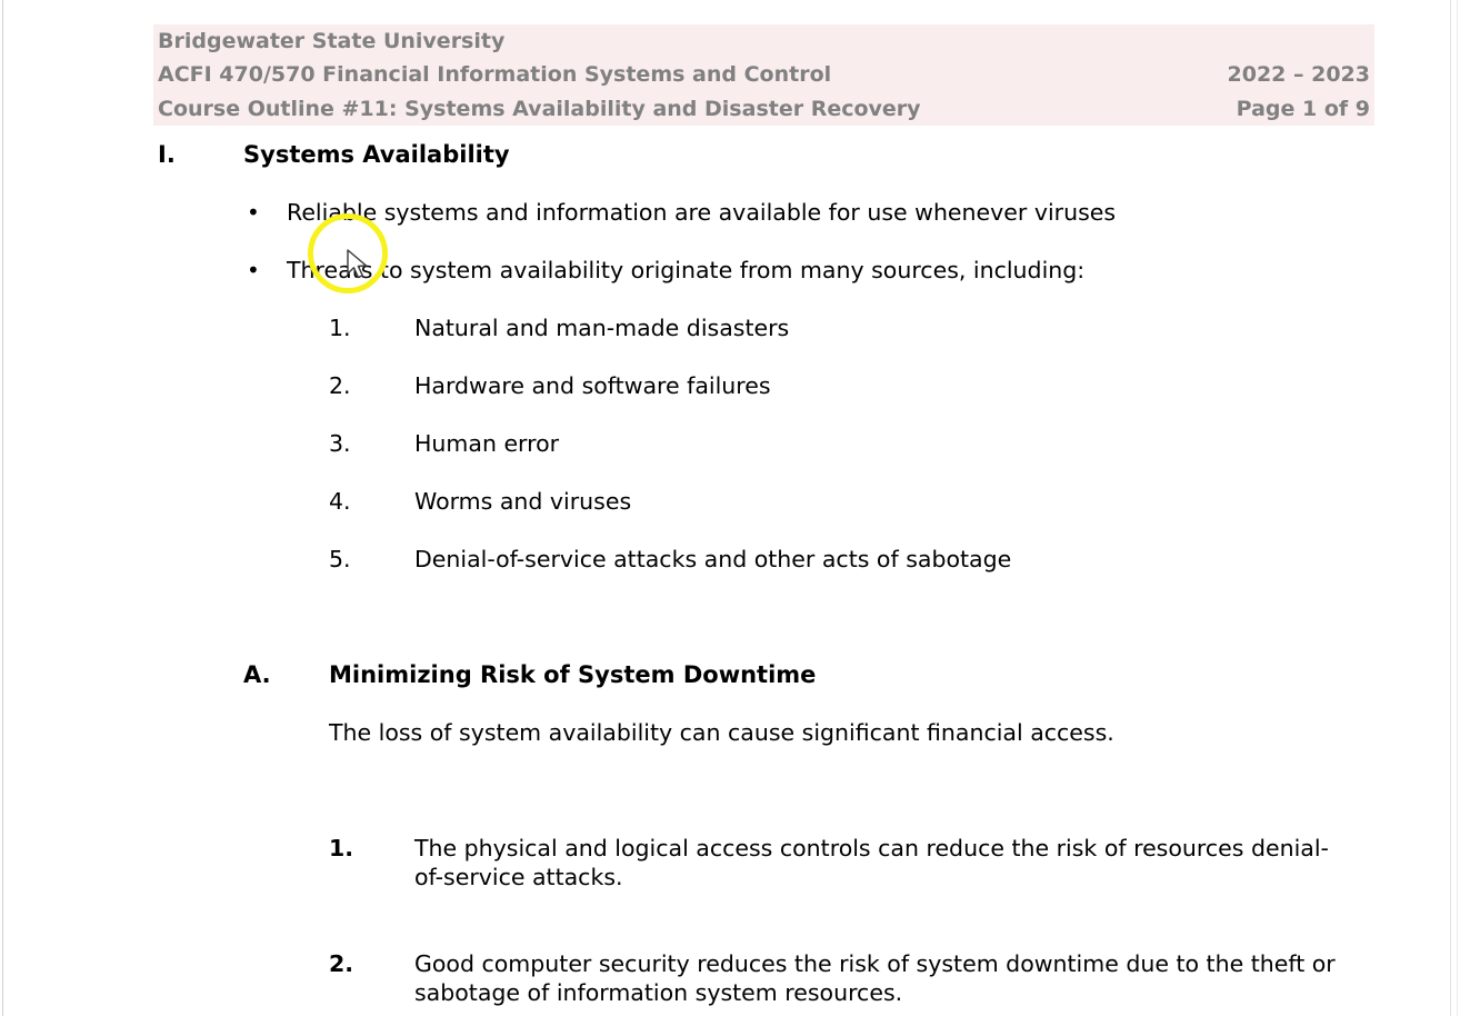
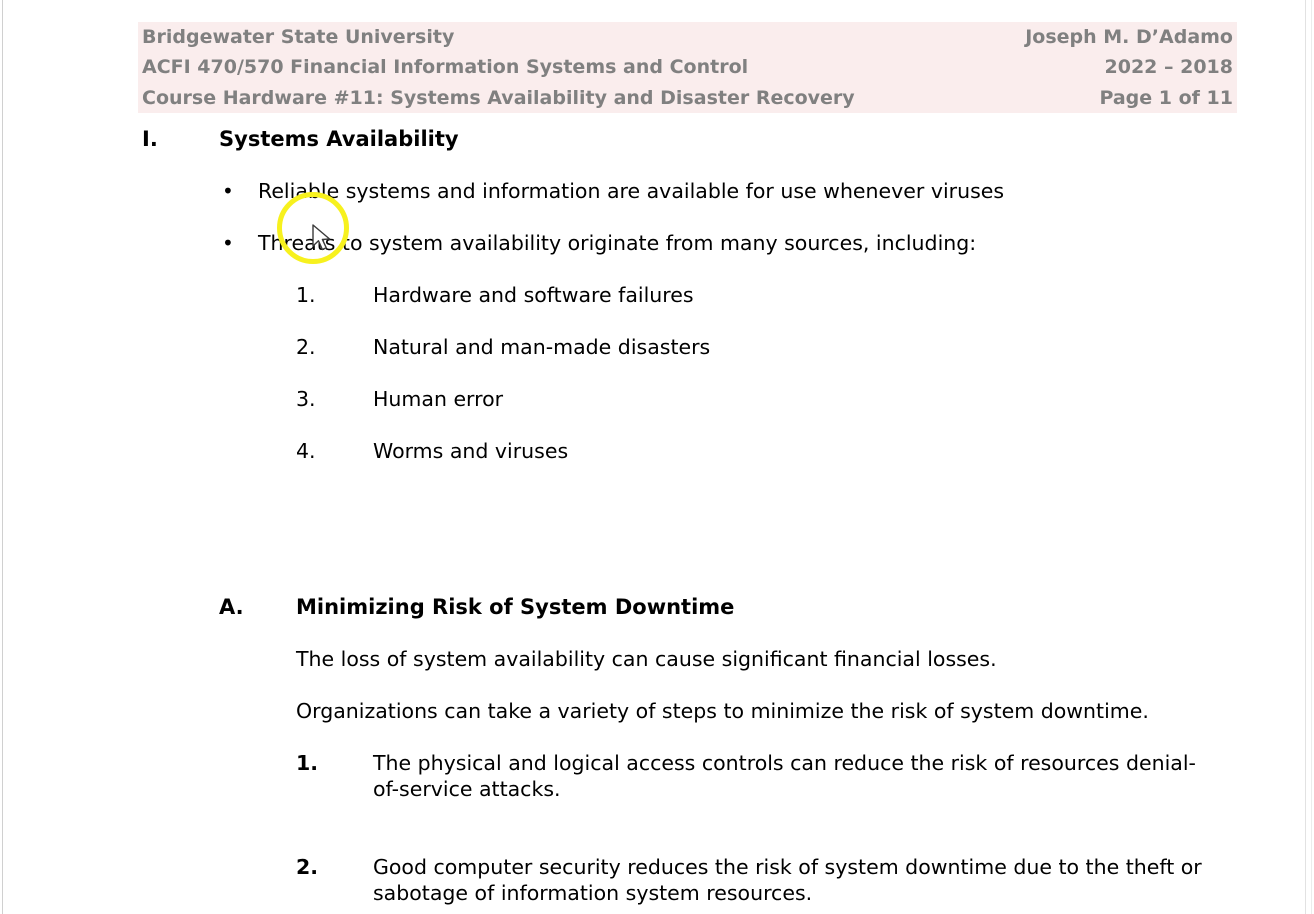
  Bridgewater State University
+ Joseph M. D’Adamo
  ACFI 470/570 Financial Information Systems and Control
- 2022 – 2023
+ 2022 – 2018
- Course Outline #11: Systems Availability and Disaster Recovery
+ Course Hardware #11: Systems Availability and Disaster Recovery
- Page 1 of 9
+ Page 1 of 11
  I.
  Systems Availability
  •
  Reliable systems and information are available for use whenever viruses
  •
  Threas to system availability originate from many sources, including:
  1.
- Natural and man-made disasters
+ Hardware and software failures
  2.
- Hardware and software failures
+ Natural and man-made disasters
  3.
  Human error
  4.
  Worms and viruses
- 5.
- Denial-of-service attacks and other acts of sabotage
  A.
  Minimizing Risk of System Downtime
- The loss of system availability can cause significant financial access.
+ The loss of system availability can cause significant financial losses.
+ Organizations can take a variety of steps to minimize the risk of system downtime.
  1.
  The physical and logical access controls can reduce the risk of resources denial-of-service attacks.
  2.
  Good computer security reduces the risk of system downtime due to the theft or sabotage of information system resources.
